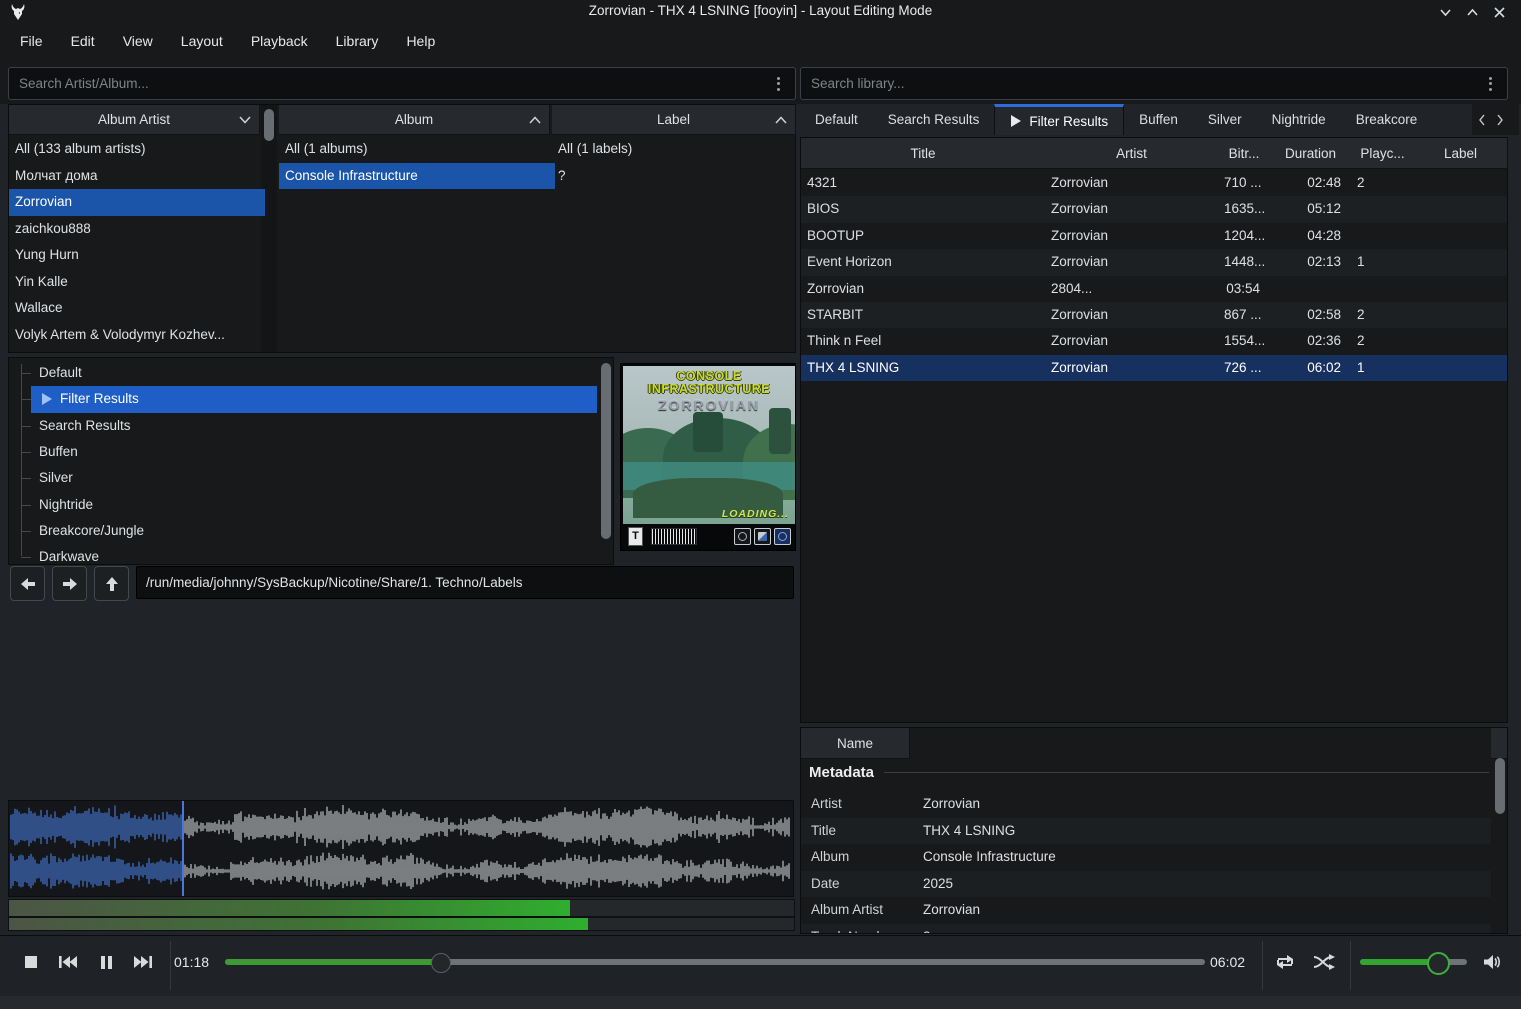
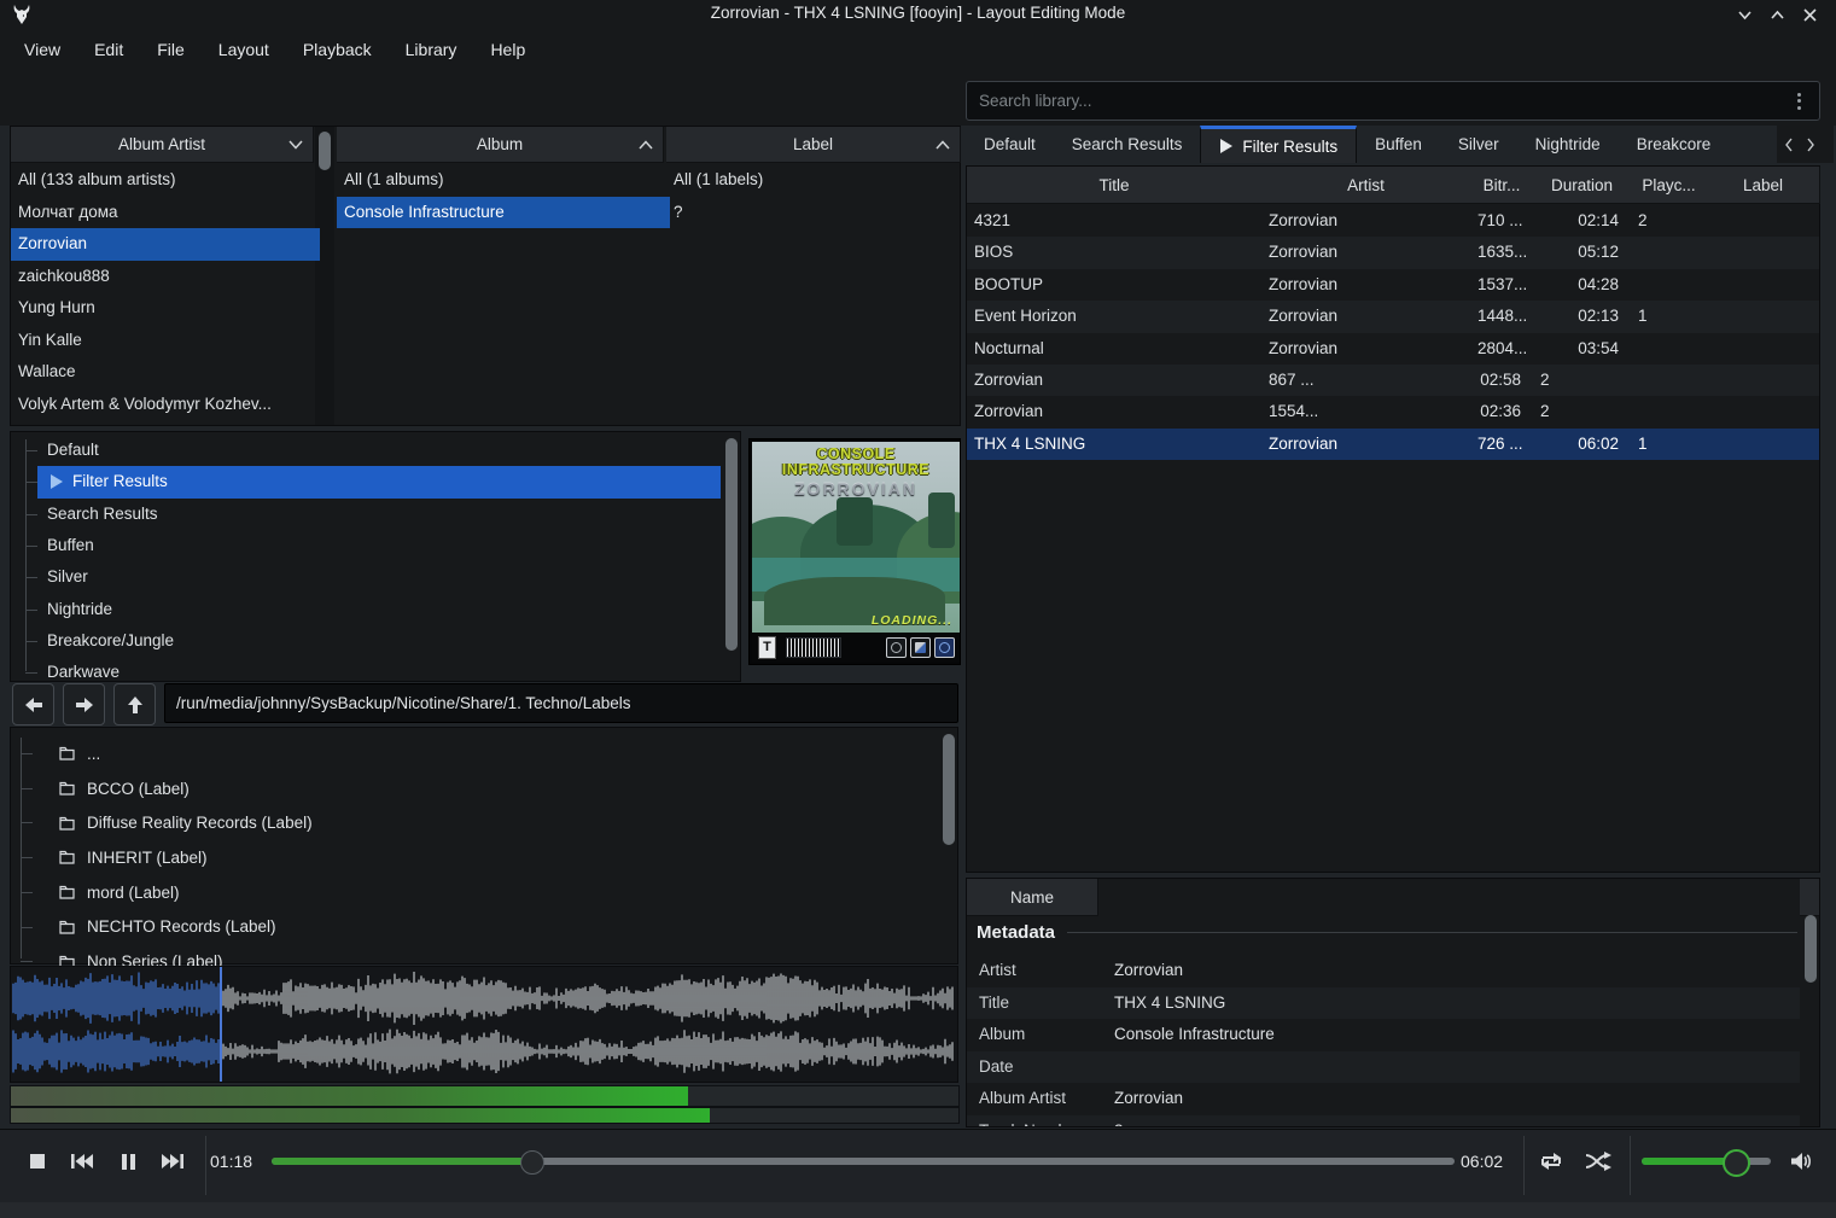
  Zorrovian - THX 4 LSNING [fooyin] - Layout Editing Mode
- File
+ View
  Edit
- View
+ File
  Layout
  Playback
  Library
  Help
- Search Artist/Album...
  Search library...
  Album Artist
  All (133 album artists)
  Молчат дома
  Zorrovian
  zaichkou888
  Yung Hurn
  Yin Kalle
  Wallace
  Volyk Artem & Volodymyr Kozhev...
  Album
  All (1 albums)
  Console Infrastructure
  Label
  All (1 labels)
  ?
  Default
  Filter Results
  Search Results
  Buffen
  Silver
  Nightride
  Breakcore/Jungle
  Darkwave
  CONSOLE
  INFRASTRUCTURE
  ZORROVIAN
  LOADING...
  T
  /run/media/johnny/SysBackup/Nicotine/Share/1. Techno/Labels
+ ...
+ BCCO (Label)
+ Diffuse Reality Records (Label)
+ INHERIT (Label)
+ mord (Label)
+ NECHTO Records (Label)
+ Non Series (Label)
  Default
  Search Results
  Filter Results
  Buffen
  Silver
  Nightride
  Breakcore
  Title
  Artist
  Bitr...
  Duration
  Playc...
  Label
  4321
  Zorrovian
  710 ...
- 02:48
+ 02:14
  2
  BIOS
  Zorrovian
  1635...
  05:12
  BOOTUP
  Zorrovian
- 1204...
+ 1537...
  04:28
  Event Horizon
  Zorrovian
  1448...
  02:13
  1
+ Nocturnal
  Zorrovian
  2804...
  03:54
- STARBIT
  Zorrovian
  867 ...
  02:58
  2
- Think n Feel
  Zorrovian
  1554...
  02:36
  2
  THX 4 LSNING
  Zorrovian
  726 ...
  06:02
  1
  Name
  Metadata
  Artist
  Zorrovian
  Title
  THX 4 LSNING
  Album
  Console Infrastructure
  Date
- 2025
  Album Artist
  Zorrovian
  01:18
  06:02
